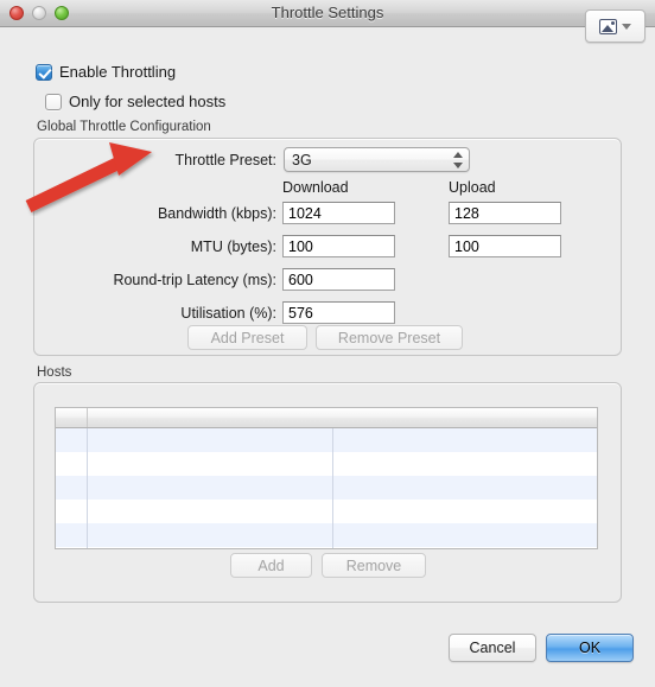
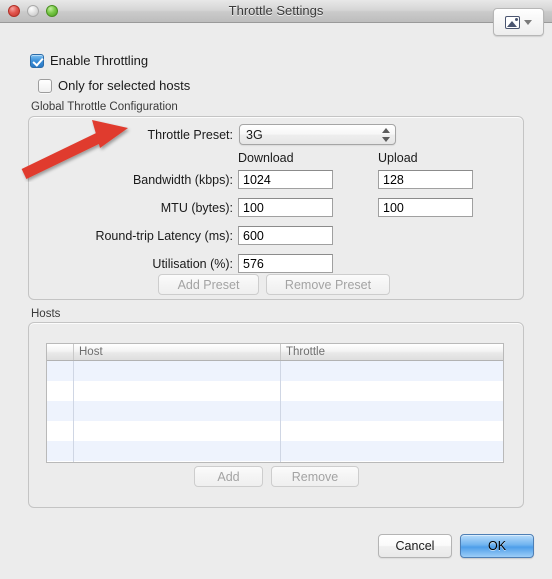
  Throttle Settings
  Enable Throttling
  Only for selected hosts
  Global Throttle Configuration
  Throttle Preset:
  3G
  Download
  Upload
  Bandwidth (kbps):
  1024
  128
  MTU (bytes):
  100
  100
  Round-trip Latency (ms):
  600
  Utilisation (%):
  576
  Add Preset
  Remove Preset
  Hosts
+ Host
+ Throttle
  Add
  Remove
  Cancel
  OK
